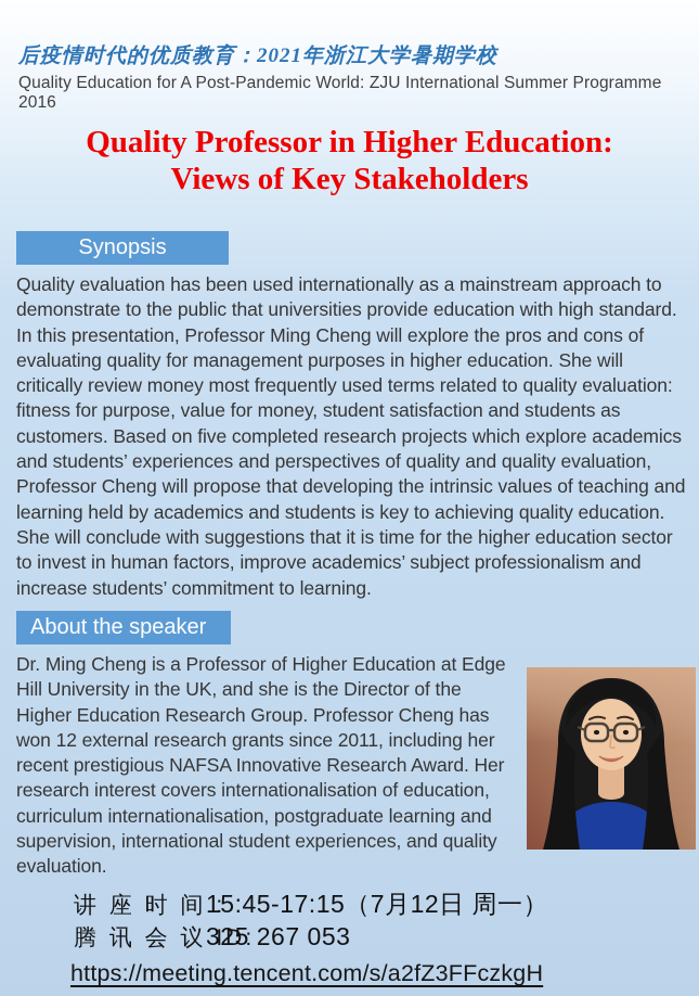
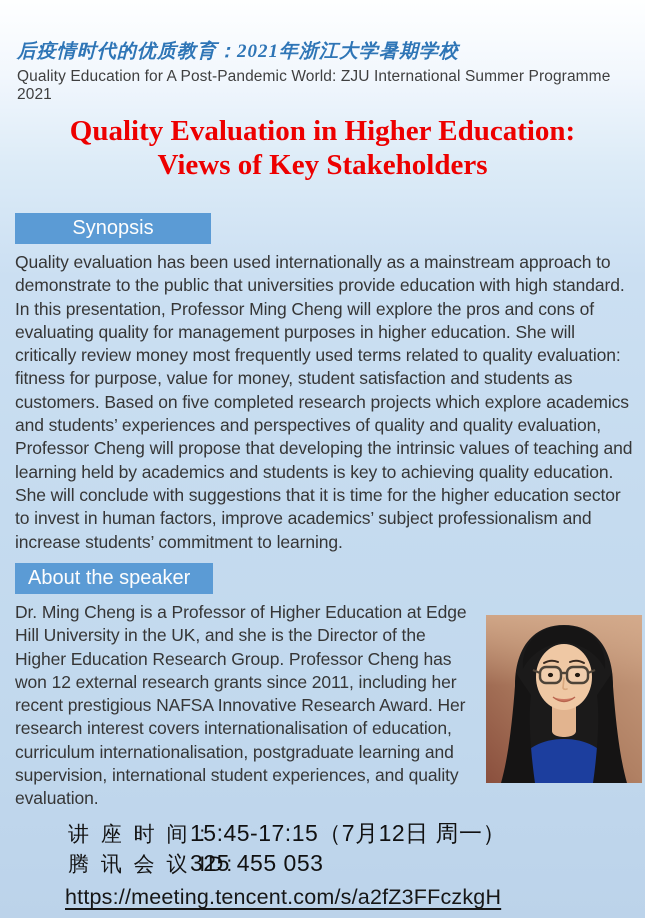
  后疫情时代的优质教育：2021年浙江大学暑期学校
- Quality Education for A Post-Pandemic World: ZJU International Summer Programme 2016
+ Quality Education for A Post-Pandemic World: ZJU International Summer Programme 2021
- Quality Professor in Higher Education:
+ Quality Evaluation in Higher Education:
  Views of Key Stakeholders
  Synopsis
  Quality evaluation has been used internationally as a mainstream approach to demonstrate to the public that universities provide education with high standard. In this presentation, Professor Ming Cheng will explore the pros and cons of evaluating quality for management purposes in higher education. She will critically review money most frequently used terms related to quality evaluation: fitness for purpose, value for money, student satisfaction and students as customers. Based on five completed research projects which explore academics and students’ experiences and perspectives of quality and quality evaluation, Professor Cheng will propose that developing the intrinsic values of teaching and learning held by academics and students is key to achieving quality education. She will conclude with suggestions that it is time for the higher education sector to invest in human factors, improve academics’ subject professionalism and increase students’ commitment to learning.
  About the speaker
  Dr. Ming Cheng is a Professor of Higher Education at Edge Hill University in the UK, and she is the Director of the Higher Education Research Group. Professor Cheng has won 12 external research grants since 2011, including her recent prestigious NAFSA Innovative Research Award. Her research interest covers internationalisation of education, curriculum internationalisation, postgraduate learning and supervision, international student experiences, and quality evaluation.
  讲 座 时 间
  15:45-17:15（7月12日 周一）
- 325 267 053
+ 325 455 053
  https://meeting.tencent.com/s/a2fZ3FFczkgH
